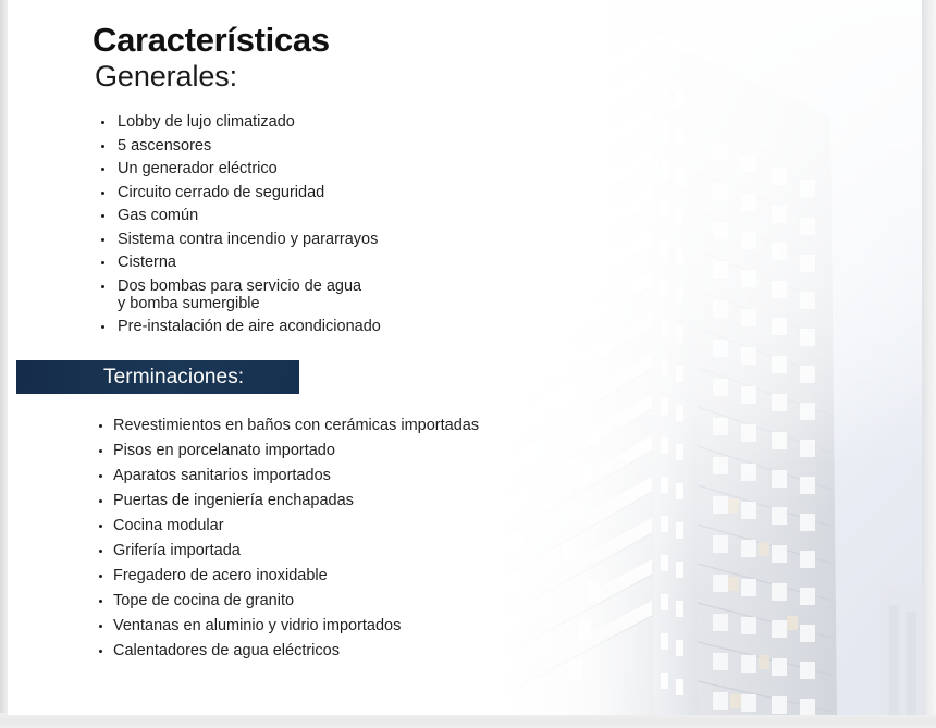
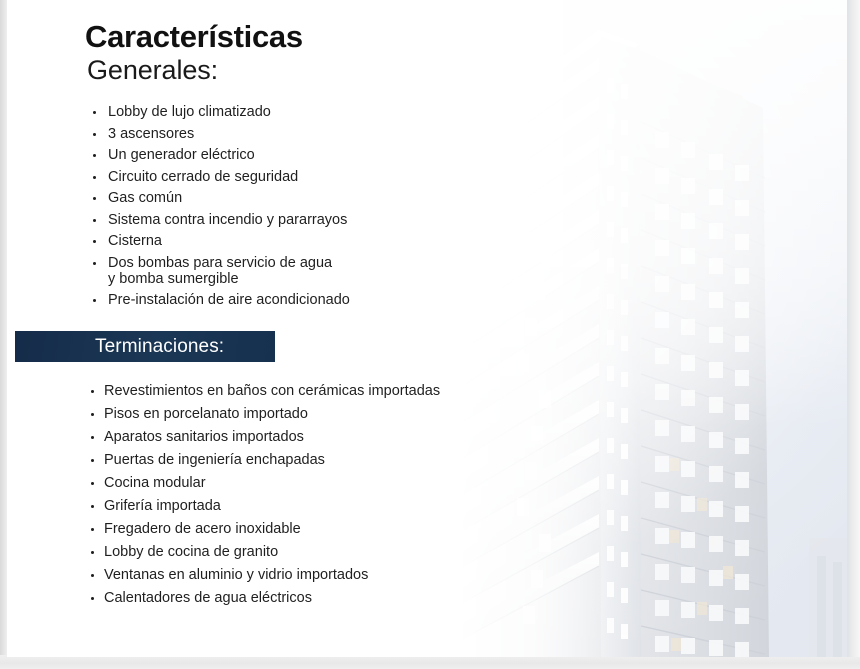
  Características
  Generales:
  Lobby de lujo climatizado
- 5 ascensores
+ 3 ascensores
  Un generador eléctrico
  Circuito cerrado de seguridad
  Gas común
  Sistema contra incendio y pararrayos
  Cisterna
  Dos bombas para servicio de agua
  y bomba sumergible
  Pre-instalación de aire acondicionado
  Terminaciones:
  Revestimientos en baños con cerámicas importadas
  Pisos en porcelanato importado
  Aparatos sanitarios importados
  Puertas de ingeniería enchapadas
  Cocina modular
  Grifería importada
  Fregadero de acero inoxidable
- Tope de cocina de granito
+ Lobby de cocina de granito
  Ventanas en aluminio y vidrio importados
  Calentadores de agua eléctricos
